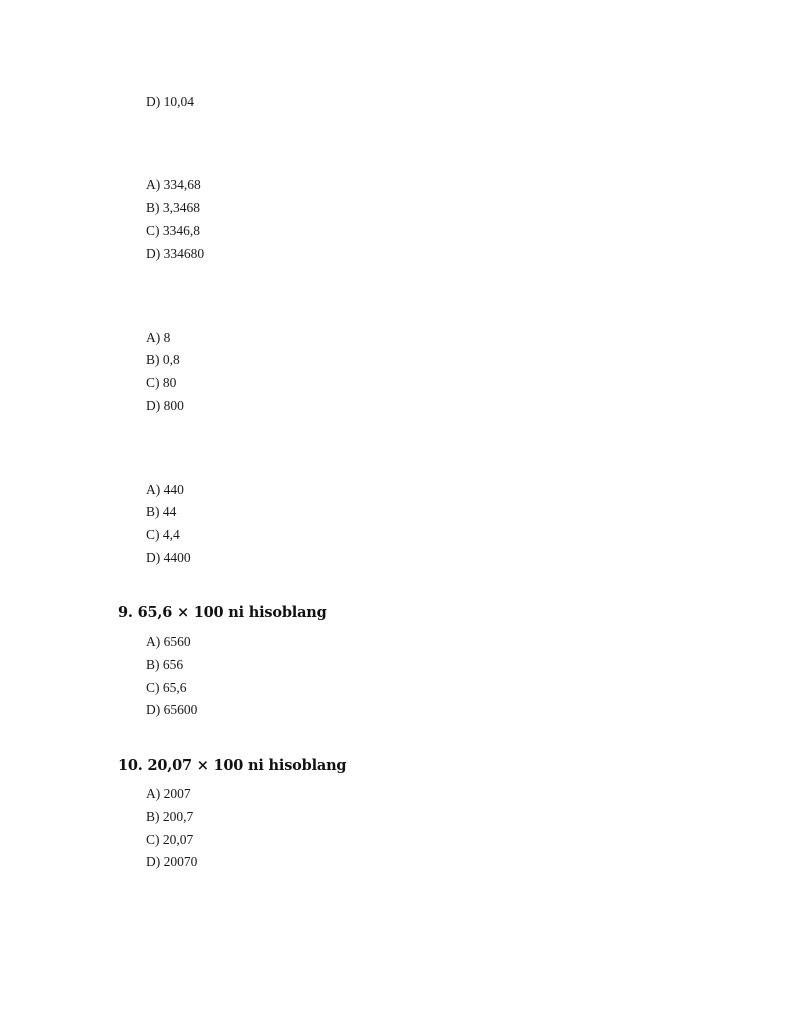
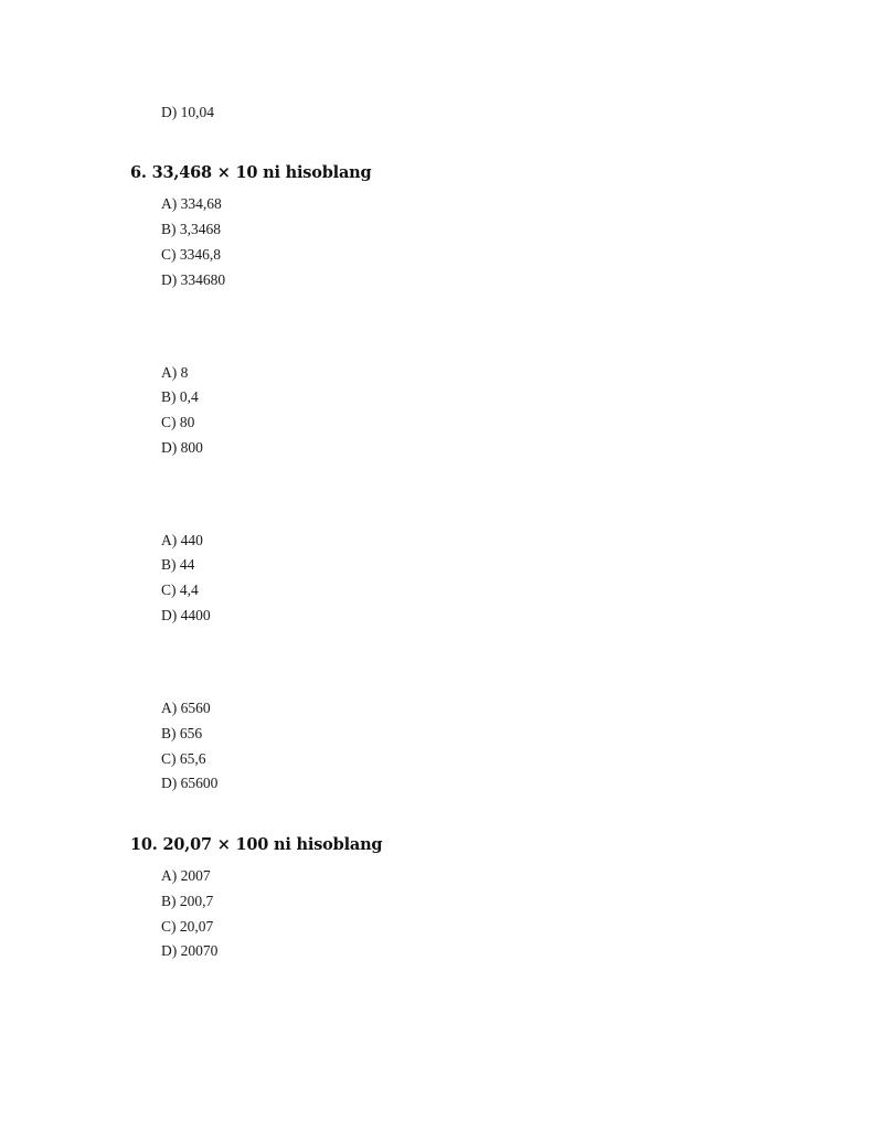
  D) 10,04
+ 6. 33,468 × 10 ni hisoblang
  A) 334,68
  B) 3,3468
  C) 3346,8
  D) 334680
  A) 8
- B) 0,8
+ B) 0,4
  C) 80
  D) 800
  A) 440
  B) 44
  C) 4,4
  D) 4400
- 9. 65,6 × 100 ni hisoblang
  A) 6560
  B) 656
  C) 65,6
  D) 65600
  10. 20,07 × 100 ni hisoblang
  A) 2007
  B) 200,7
  C) 20,07
  D) 20070
